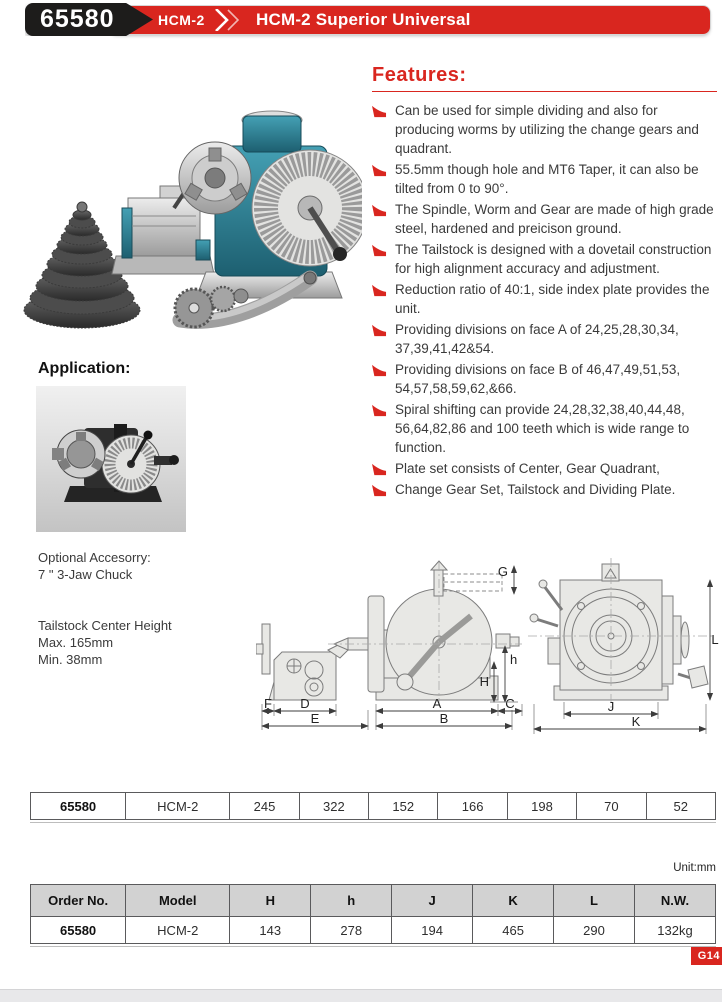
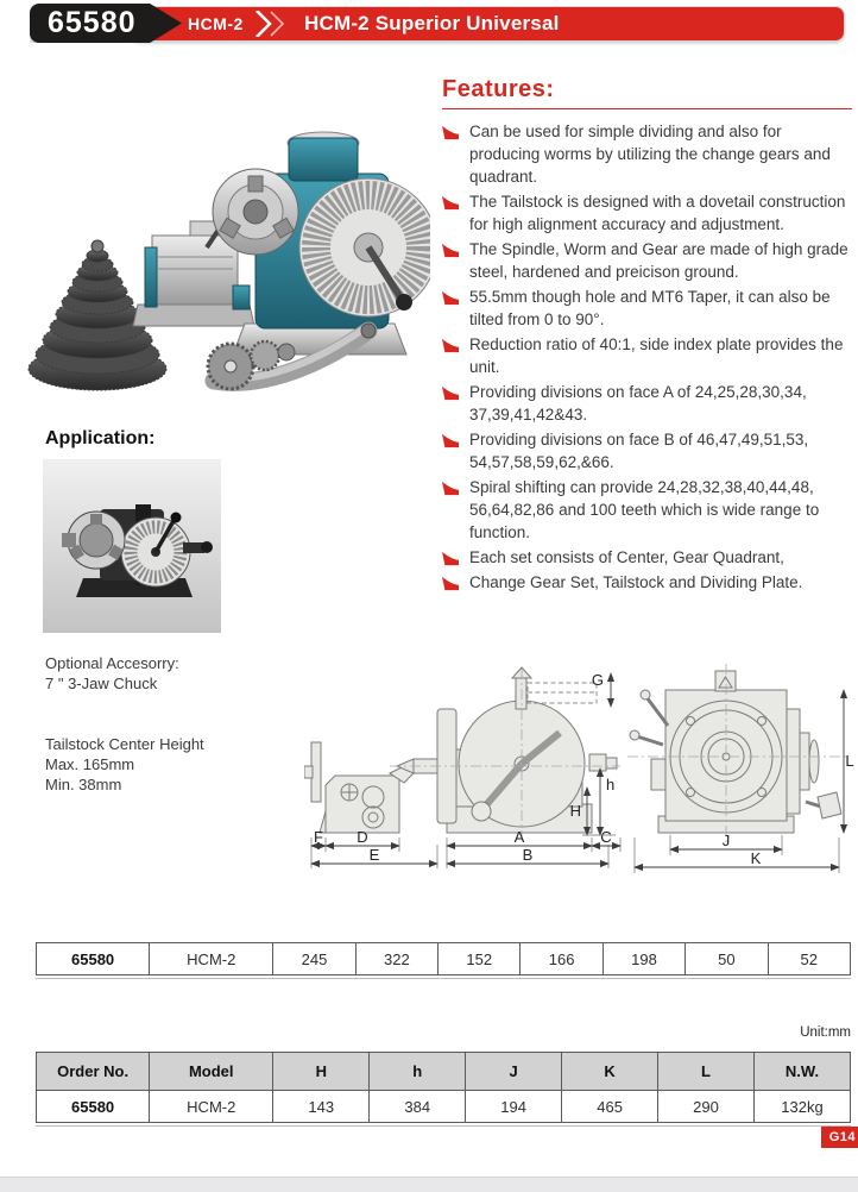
  HCM-2
  HCM-2 Superior Universal
  65580
  Features:
  Can be used for simple dividing and also for producing worms by utilizing the change gears and quadrant.
- 55.5mm though hole and MT6 Taper, it can also be tilted from 0 to 90°.
+ The Tailstock is designed with a dovetail construction for high alignment accuracy and adjustment.
  The Spindle, Worm and Gear are made of high grade steel, hardened and preicison ground.
- The Tailstock is designed with a dovetail construction for high alignment accuracy and adjustment.
+ 55.5mm though hole and MT6 Taper, it can also be tilted from 0 to 90°.
  Reduction ratio of 40:1, side index plate provides the unit.
- Providing divisions on face A of 24,25,28,30,34, 37,39,41,42&54.
+ Providing divisions on face A of 24,25,28,30,34, 37,39,41,42&43.
  Providing divisions on face B of 46,47,49,51,53, 54,57,58,59,62,&66.
  Spiral shifting can provide 24,28,32,38,40,44,48, 56,64,82,86 and 100 teeth which is wide range to function.
- Plate set consists of Center, Gear Quadrant,
+ Each set consists of Center, Gear Quadrant,
  Change Gear Set, Tailstock and Dividing Plate.
  Application:
  Optional Accesorry:
  7 " 3-Jaw Chuck
  Tailstock Center Height
  Max. 165mm
  Min. 38mm
  F
  D
  A
  C
  E
  B
  G
  h
  H
  J
  K
  L
- 65580	HCM-2	245	322	152	166	198	70	52
+ 65580	HCM-2	245	322	152	166	198	50	52
  Unit:mm
  Order No.	Model	H	h	J	K	L	N.W.
- 65580	HCM-2	143	278	194	465	290	132kg
+ 65580	HCM-2	143	384	194	465	290	132kg
  G14
